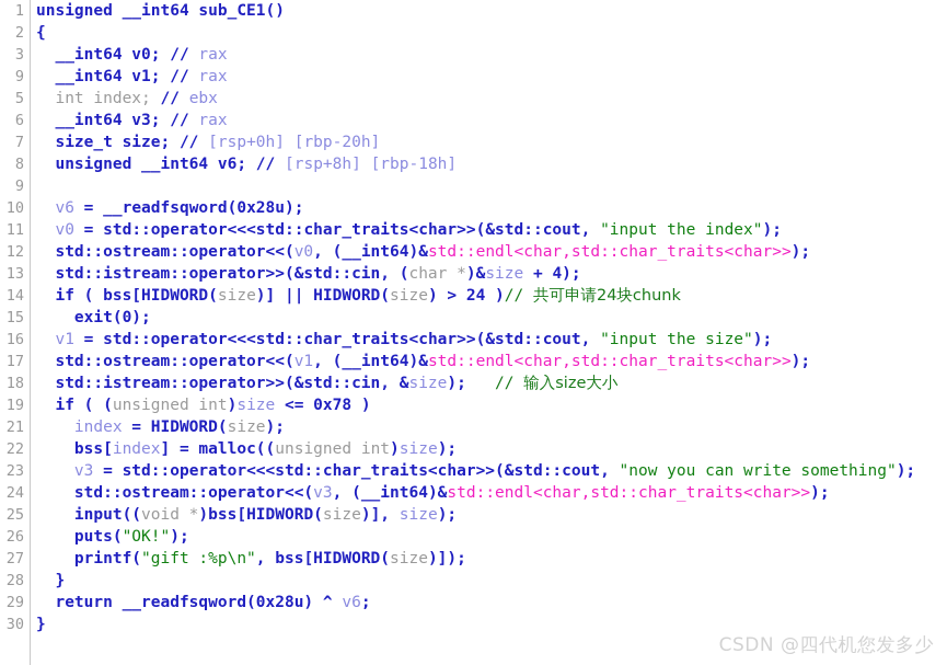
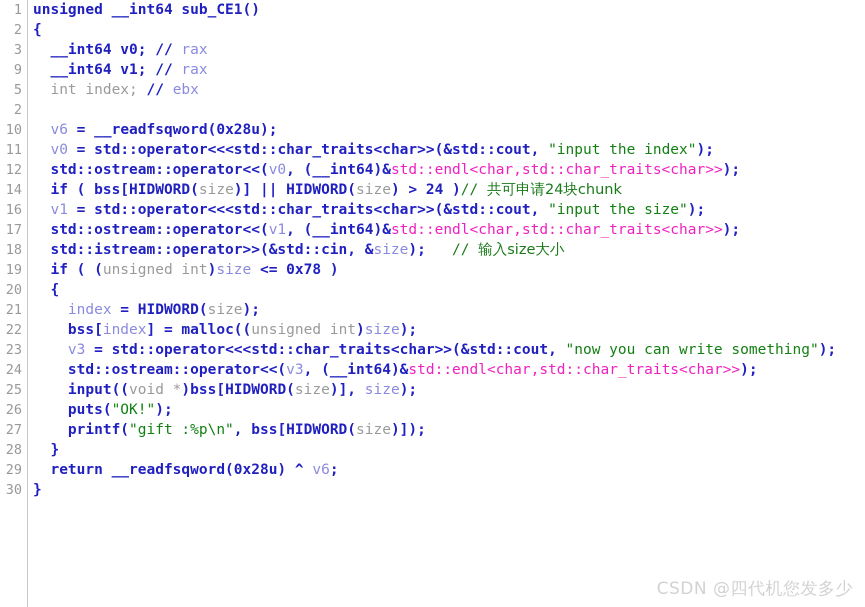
  1 unsigned __int64 sub_CE1()
  2 {
  3 __int64 v0; // rax
  9 __int64 v1; // rax
  5 int index; // ebx
- 6 __int64 v3; // rax
- 7 size_t size; // [rsp+0h] [rbp-20h]
- 8 unsigned __int64 v6; // [rsp+8h] [rbp-18h]
- 9
+ 2
  10 v6 = __readfsqword(0x28u);
  11 v0 = std::operator<<<std::char_traits<char>>(&std::cout, "input the index");
  12 std::ostream::operator<<(v0, (__int64)&std::endl<char,std::char_traits<char>>);
- 13 std::istream::operator>>(&std::cin, (char *)&size + 4);
  14 if ( bss[HIDWORD(size)] || HIDWORD(size) > 24 )// 共可申请24块chunk
- 15 exit(0);
  16 v1 = std::operator<<<std::char_traits<char>>(&std::cout, "input the size");
  17 std::ostream::operator<<(v1, (__int64)&std::endl<char,std::char_traits<char>>);
  18 std::istream::operator>>(&std::cin, &size); // 输入size大小
  19 if ( (unsigned int)size <= 0x78 )
+ 20 {
  21 index = HIDWORD(size);
  22 bss[index] = malloc((unsigned int)size);
  23 v3 = std::operator<<<std::char_traits<char>>(&std::cout, "now you can write something");
  24 std::ostream::operator<<(v3, (__int64)&std::endl<char,std::char_traits<char>>);
  25 input((void *)bss[HIDWORD(size)], size);
  26 puts("OK!");
  27 printf("gift :%p\n", bss[HIDWORD(size)]);
  28 }
  29 return __readfsqword(0x28u) ^ v6;
  30 }
  CSDN @四代机您发多少
